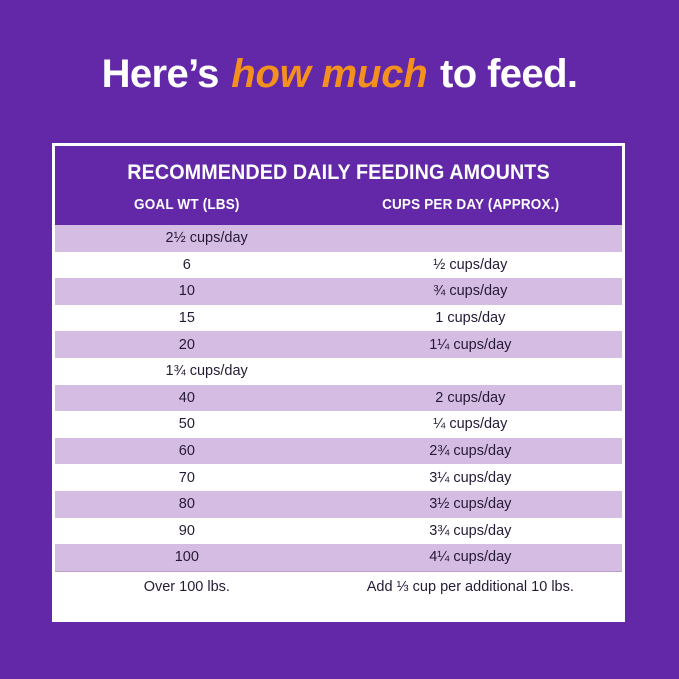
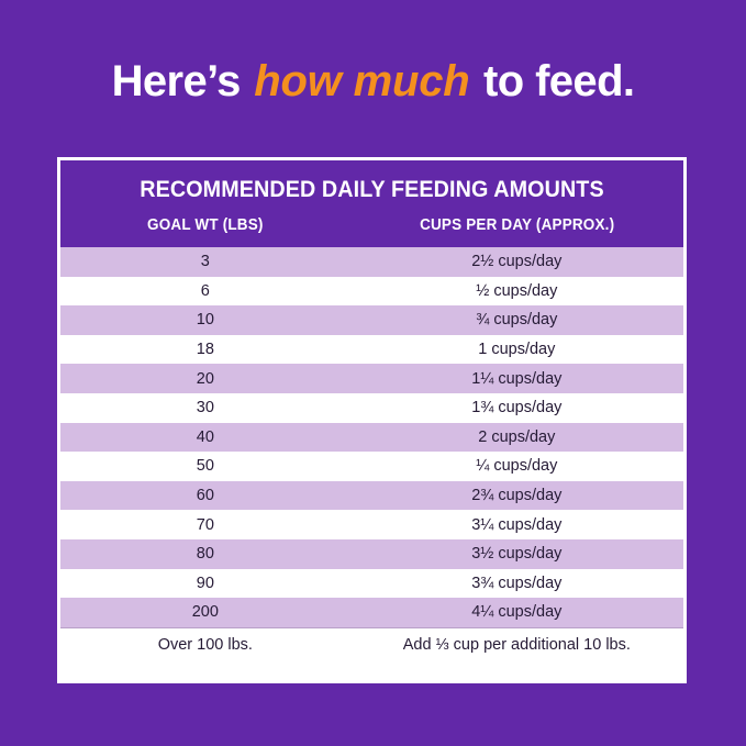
  Here’s how much to feed.
  RECOMMENDED DAILY FEEDING AMOUNTS
  GOAL WT (LBS)
  CUPS PER DAY (APPROX.)
+ 3
  2½ cups/day
  6
  ½ cups/day
  10
  ¾ cups/day
- 15
+ 18
  1 cups/day
  20
  1¼ cups/day
+ 30
  1¾ cups/day
  40
  2 cups/day
  50
  ¼ cups/day
  60
  2¾ cups/day
  70
  3¼ cups/day
  80
  3½ cups/day
  90
  3¾ cups/day
- 100
+ 200
  4¼ cups/day
  Over 100 lbs.
  Add ⅓ cup per additional 10 lbs.
